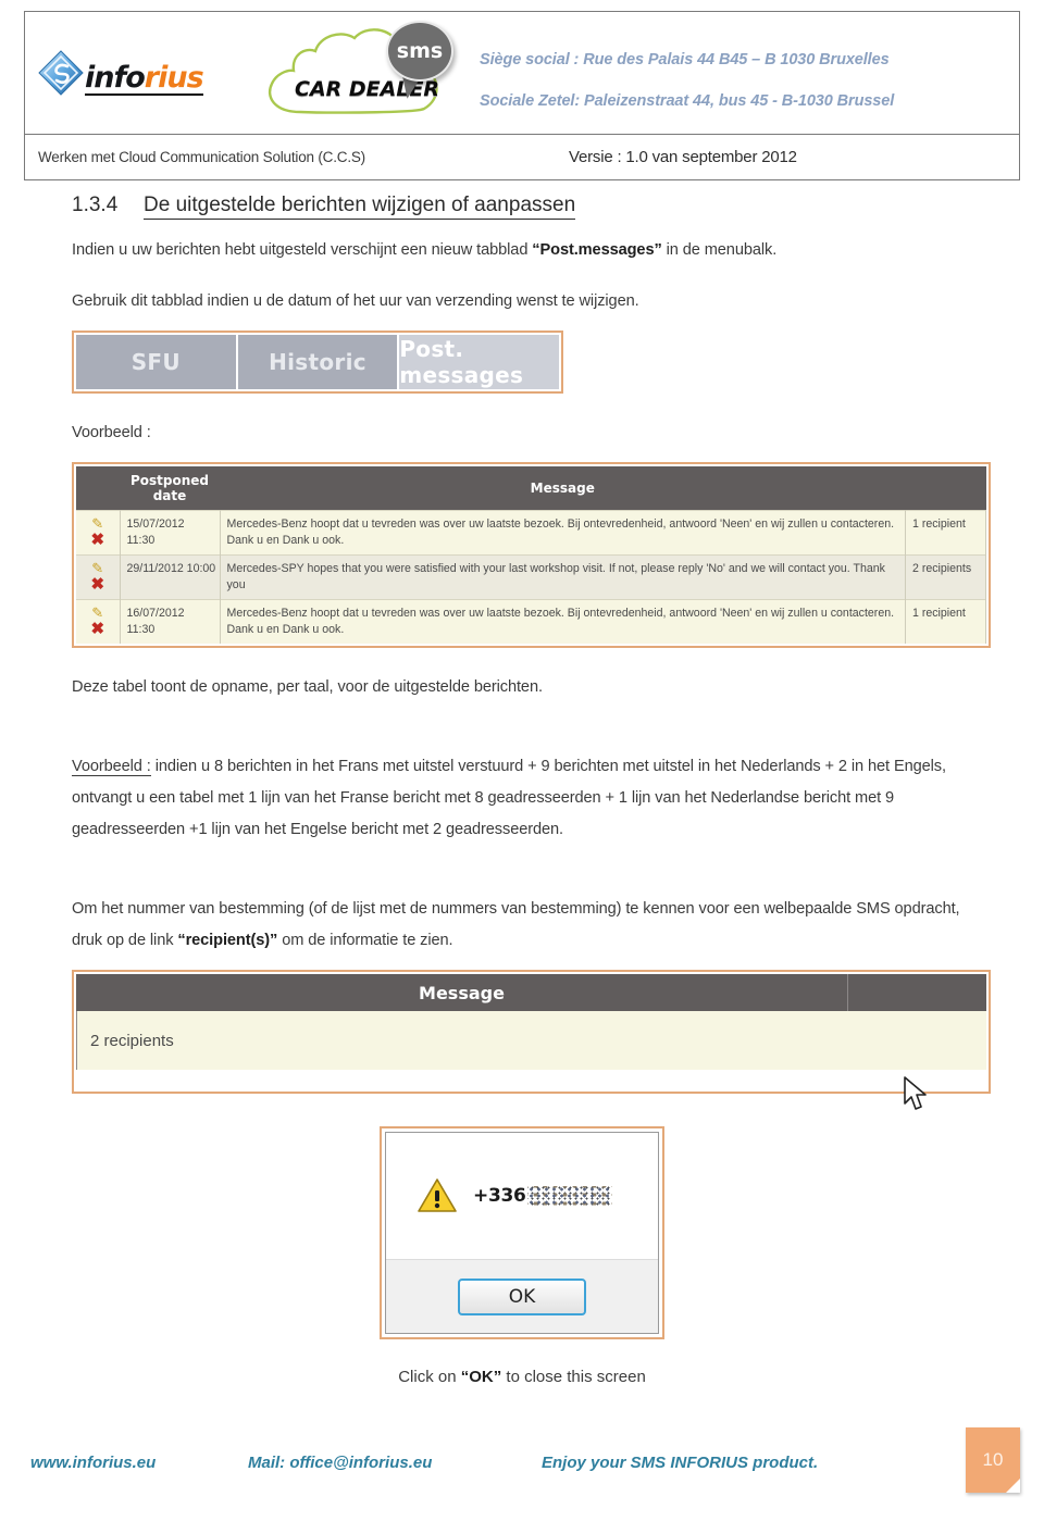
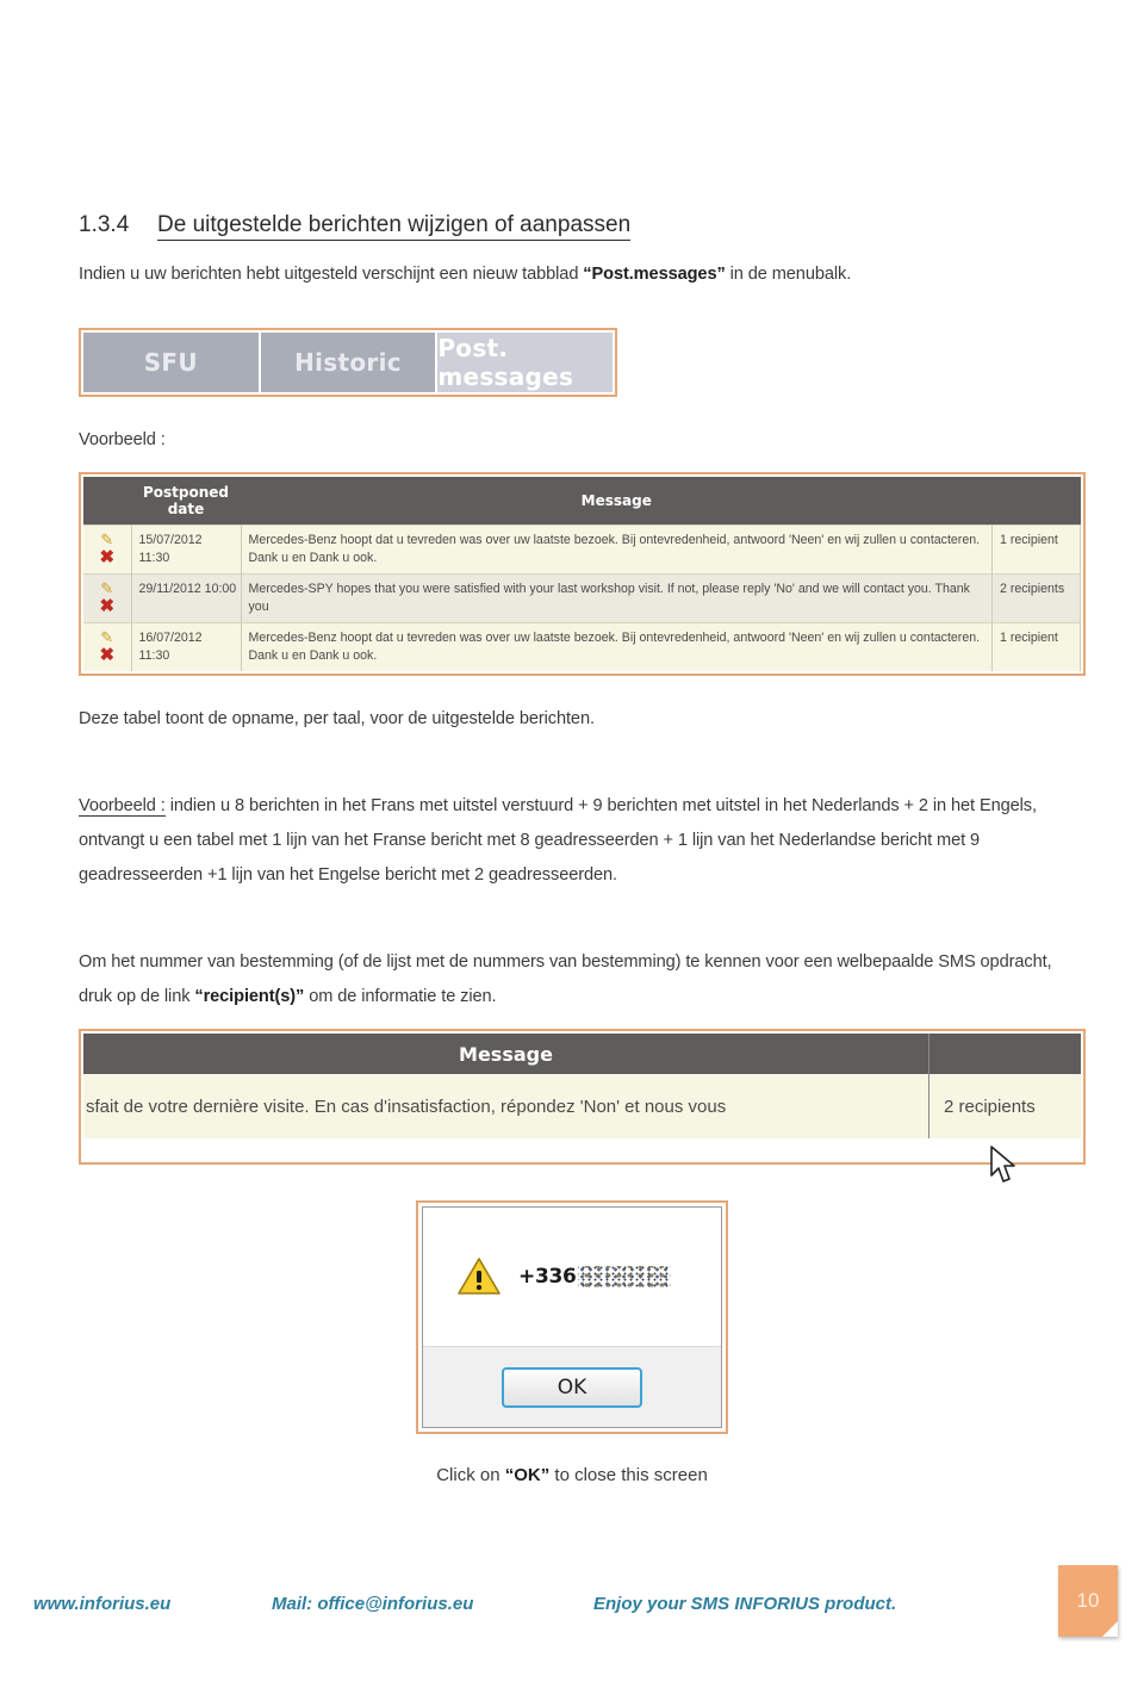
- inforius
- CAR DEALER
- sms
- Siège social : Rue des Palais 44 B45 – B 1030 Bruxelles
- Sociale Zetel: Paleizenstraat 44, bus 45 - B-1030 Brussel
- Werken met Cloud Communication Solution (C.C.S)
- Versie : 1.0 van september 2012
  1.3.4
  De uitgestelde berichten wijzigen of aanpassen
  Indien u uw berichten hebt uitgesteld verschijnt een nieuw tabblad “Post.messages” in de menubalk.
- Gebruik dit tabblad indien u de datum of het uur van verzending wenst te wijzigen.
  SFU
  Historic
  Post. messages
  Voorbeeld :
  	Postponed date	Message
  ✎ ✖	15/07/2012 11:30	Mercedes-Benz hoopt dat u tevreden was over uw laatste bezoek. Bij ontevredenheid, antwoord 'Neen' en wij zullen u contacteren. Dank u en Dank u ook.	1 recipient
  ✎ ✖	29/11/2012 10:00	Mercedes-SPY hopes that you were satisfied with your last workshop visit. If not, please reply 'No' and we will contact you. Thank you	2 recipients
  ✎ ✖	16/07/2012 11:30	Mercedes-Benz hoopt dat u tevreden was over uw laatste bezoek. Bij ontevredenheid, antwoord 'Neen' en wij zullen u contacteren. Dank u en Dank u ook.	1 recipient
  Deze tabel toont de opname, per taal, voor de uitgestelde berichten.
  Voorbeeld : indien u 8 berichten in het Frans met uitstel verstuurd + 9 berichten met uitstel in het Nederlands + 2 in het Engels, ontvangt u een tabel met 1 lijn van het Franse bericht met 8 geadresseerden + 1 lijn van het Nederlandse bericht met 9 geadresseerden +1 lijn van het Engelse bericht met 2 geadresseerden.
  Om het nummer van bestemming (of de lijst met de nummers van bestemming) te kennen voor een welbepaalde SMS opdracht, druk op de link “recipient(s)” om de informatie te zien.
  Message
+ sfait de votre dernière visite. En cas d'insatisfaction, répondez 'Non' et nous vous
  2 recipients
  +336
  OK
  Click on “OK” to close this screen
  www.inforius.eu
  Mail: office@inforius.eu
  Enjoy your SMS INFORIUS product.
  10
